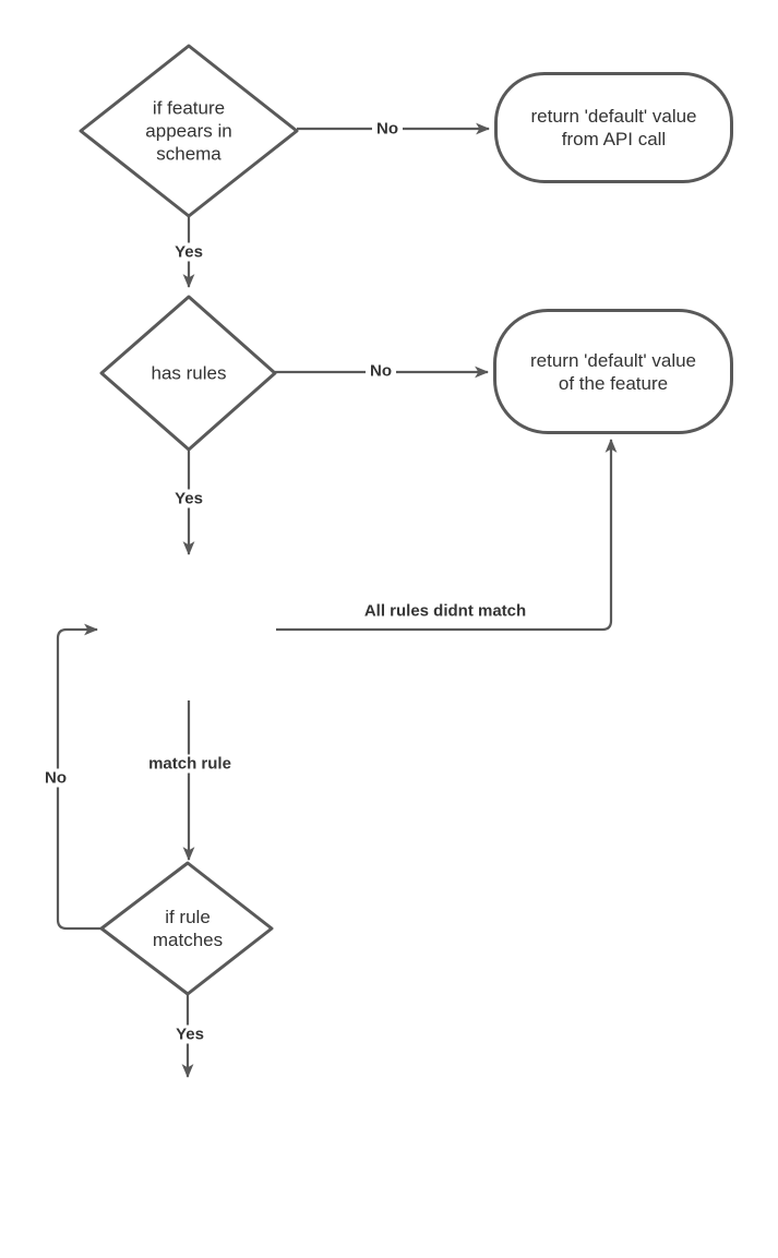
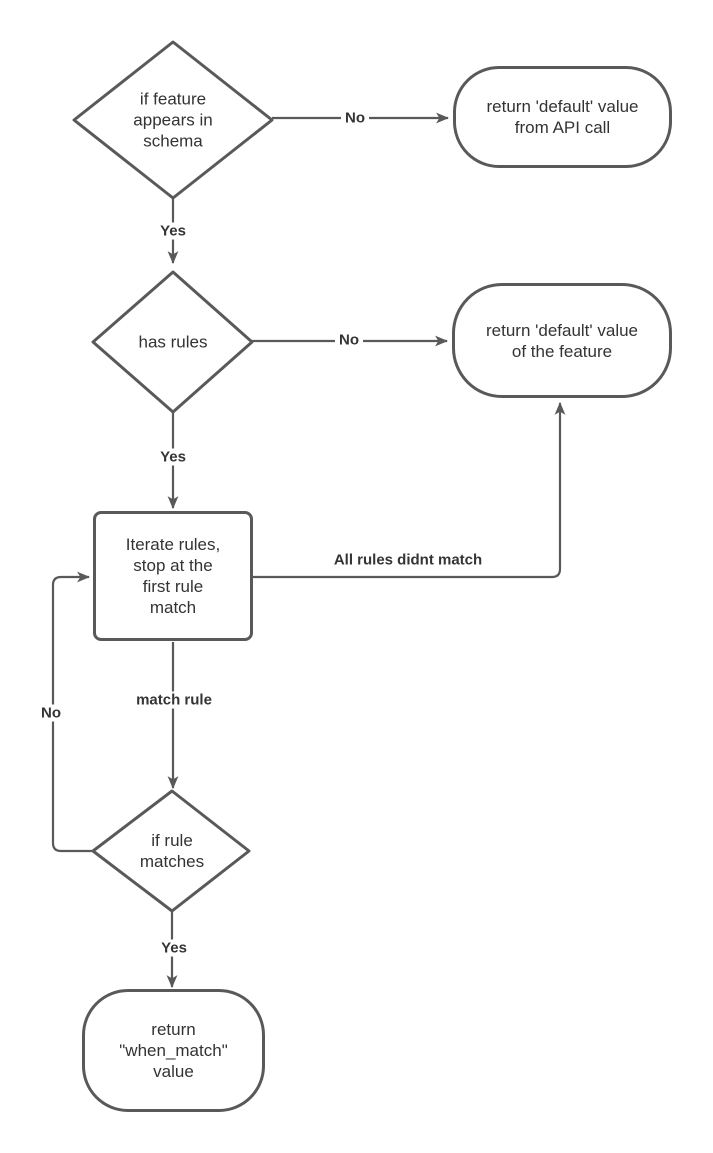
  return 'default' value
  from API call
  return 'default' value
  of the feature
+ Iterate rules,
+ stop at the
+ first rule
+ match
+ return
+ "when_match"
+ value
  if feature
  appears in
  schema
  has rules
  if rule
  matches
  No
  Yes
  No
  Yes
  All rules didnt match
  match rule
  No
  Yes
